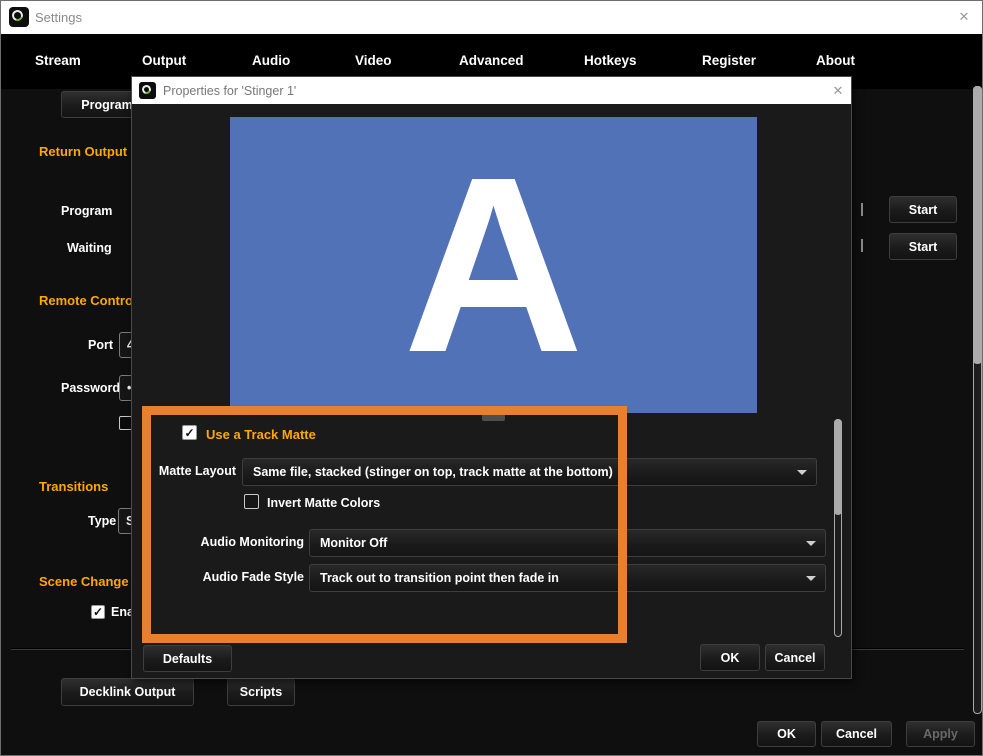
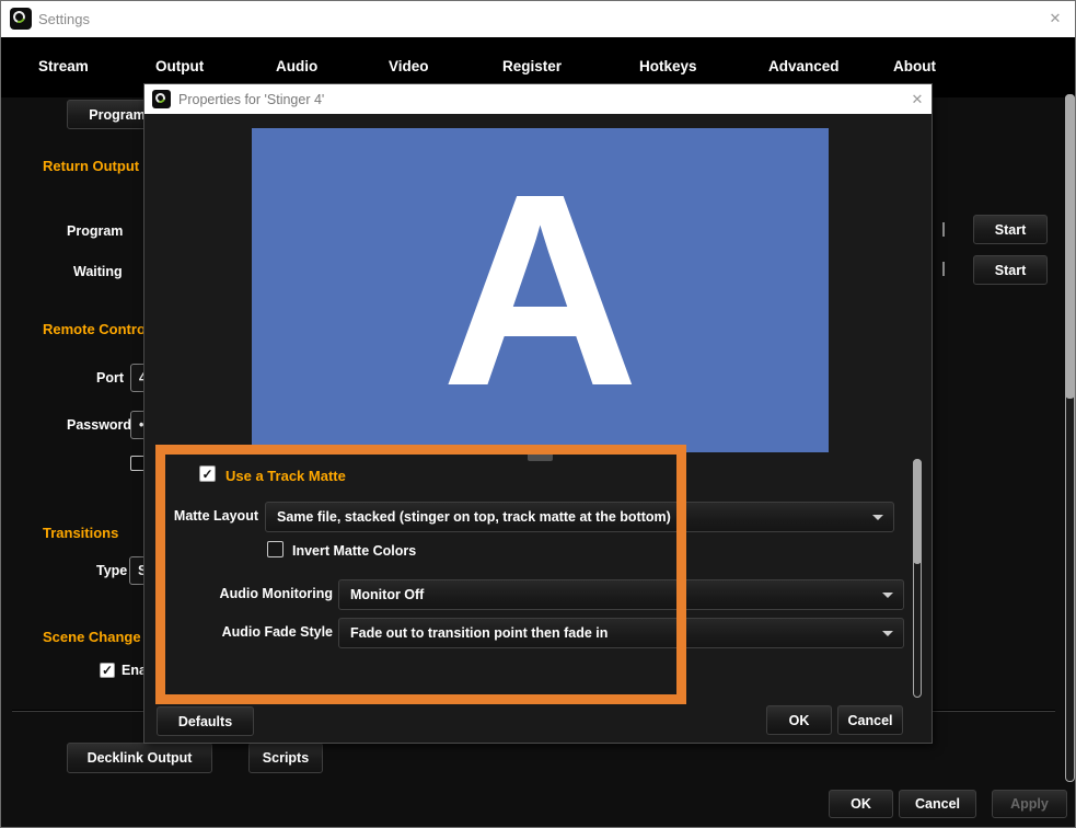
  Settings
  ✕
  Stream
  Output
  Audio
  Video
- Advanced
+ Register
  Hotkeys
- Register
+ Advanced
  About
  Program
  Return Output
  Program
  Waiting
  Start
  Start
  Remote Contro
  Port
  Password
  •
  Transitions
  Type
  Scene Change
  ✓
  Decklink Output
  Scripts
  OK
  Cancel
  Apply
- Properties for 'Stinger 1'
+ Properties for 'Stinger 4'
  ✕
  A
  ✓
  Use a Track Matte
  Matte Layout
  Same file, stacked (stinger on top, track matte at the bottom)
  Invert Matte Colors
  Audio Monitoring
  Monitor Off
  Audio Fade Style
- Track out to transition point then fade in
+ Fade out to transition point then fade in
  Defaults
  OK
  Cancel
